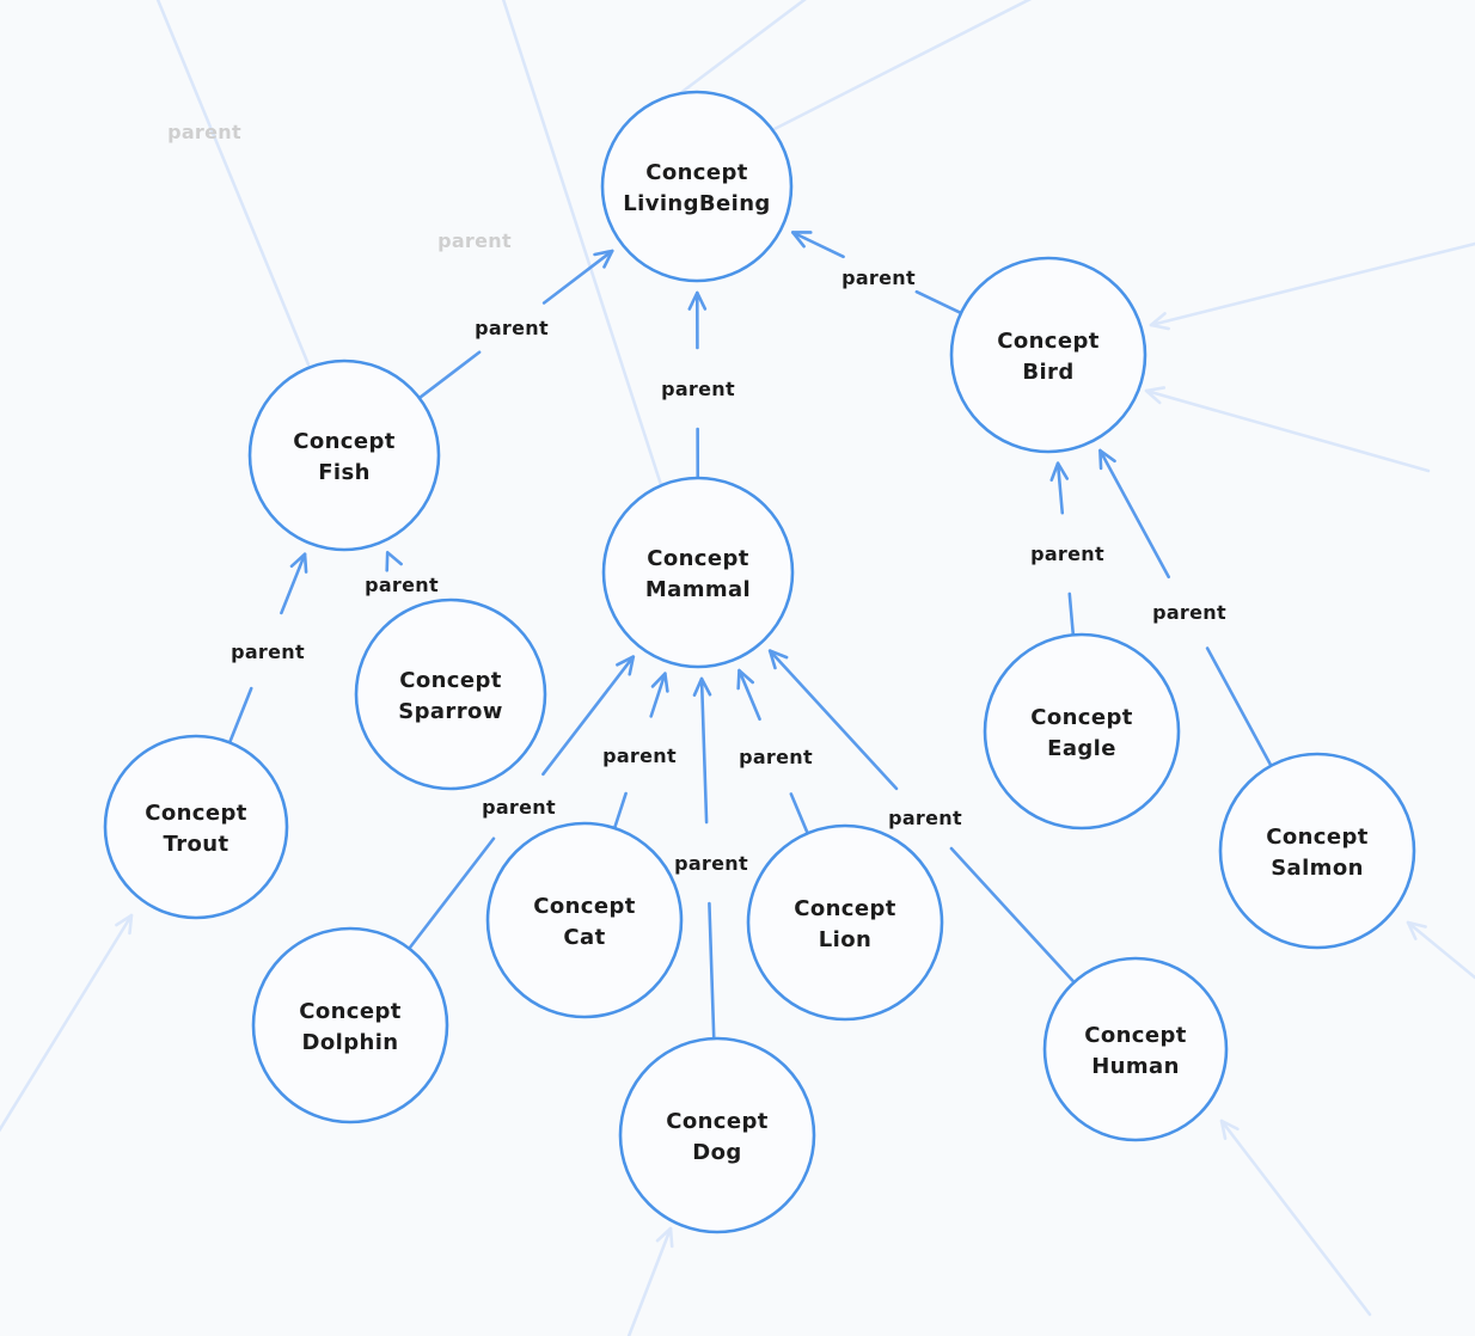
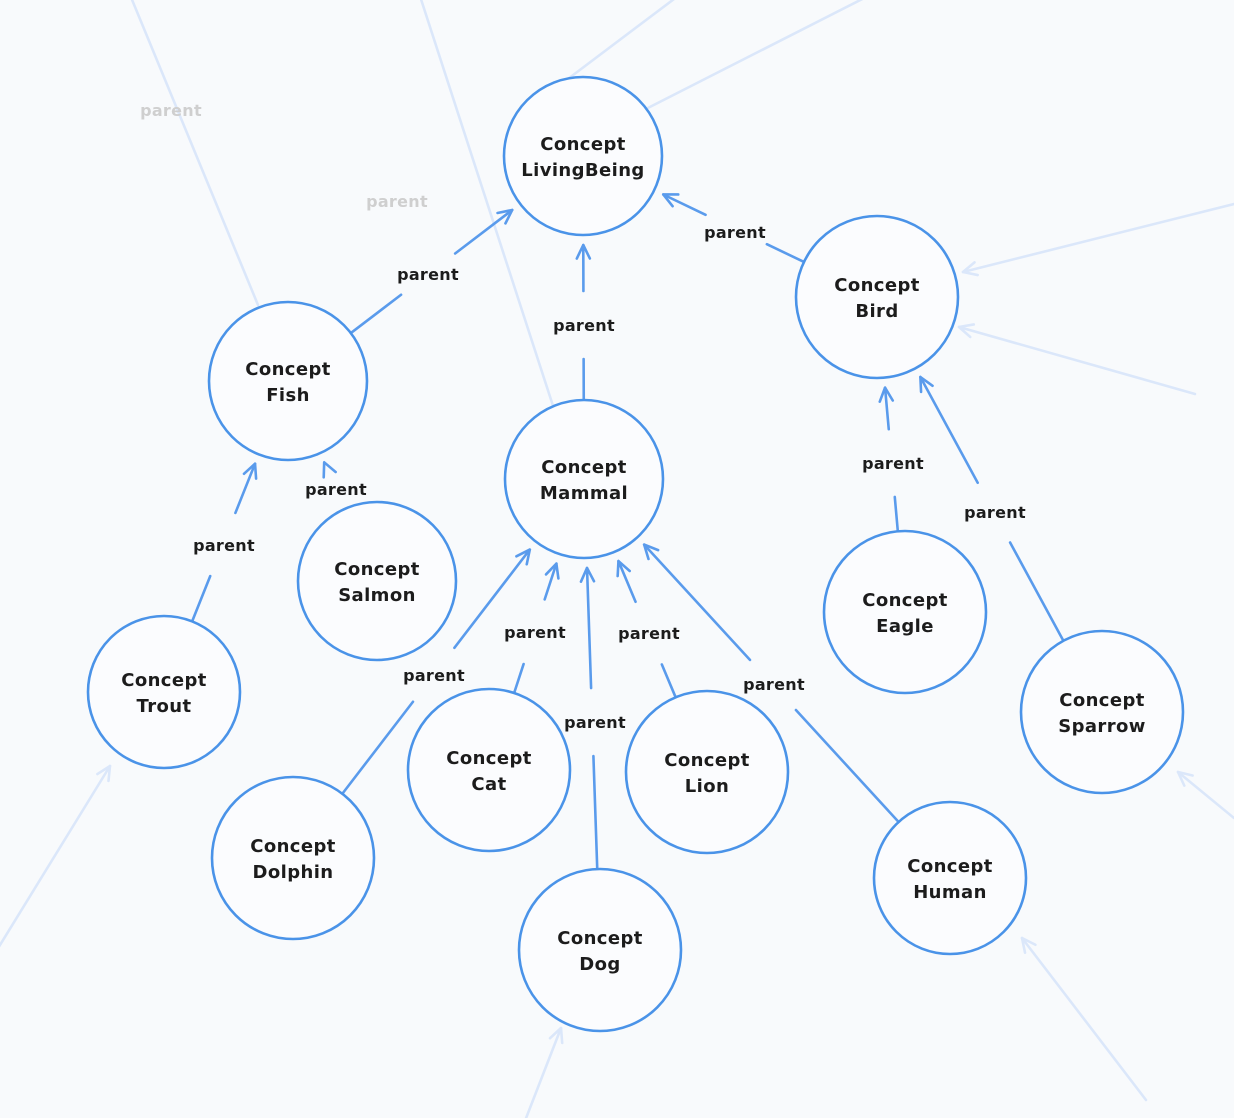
  parent
  parent
  Concept
  LivingBeing
  Concept
  Fish
  Concept
  Mammal
  Concept
  Bird
  Concept
- Sparrow
+ Salmon
  Concept
  Trout
  Concept
  Cat
  Concept
  Lion
  Concept
  Eagle
  Concept
- Salmon
+ Sparrow
  Concept
  Dolphin
  Concept
  Dog
  Concept
  Human
  parent
  parent
  parent
  parent
  parent
  parent
  parent
  parent
  parent
  parent
  parent
  parent
